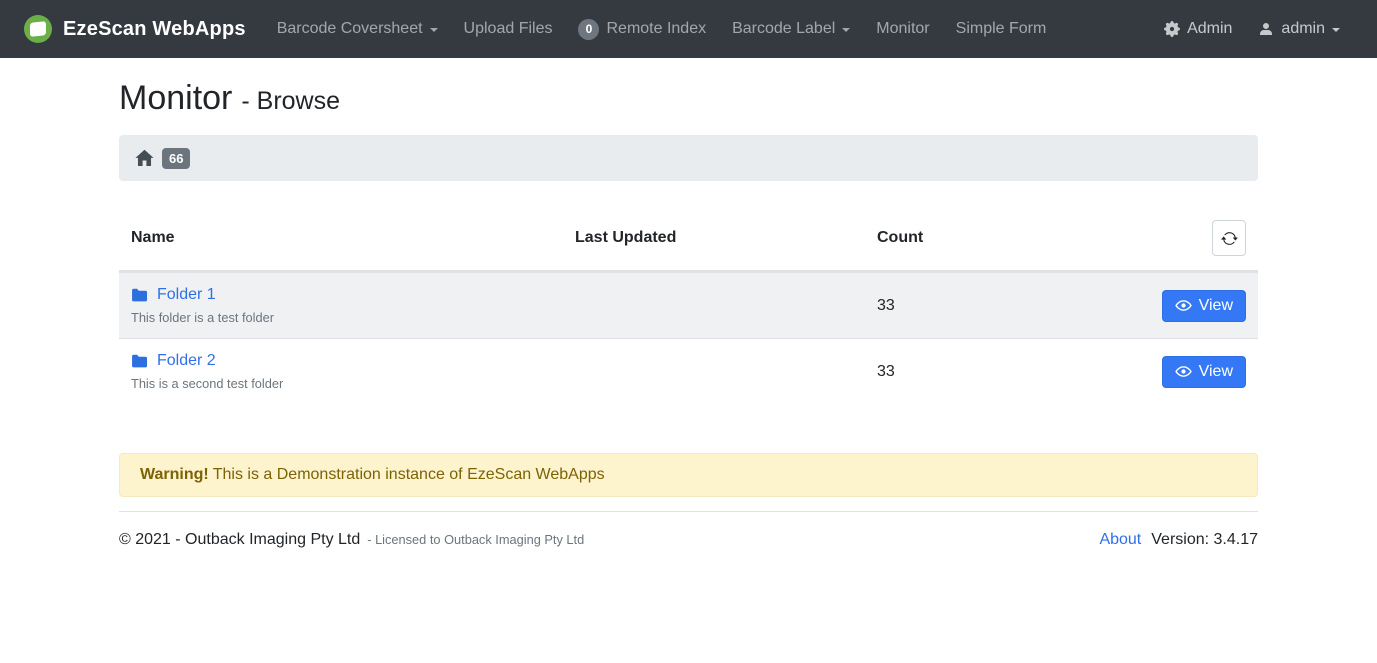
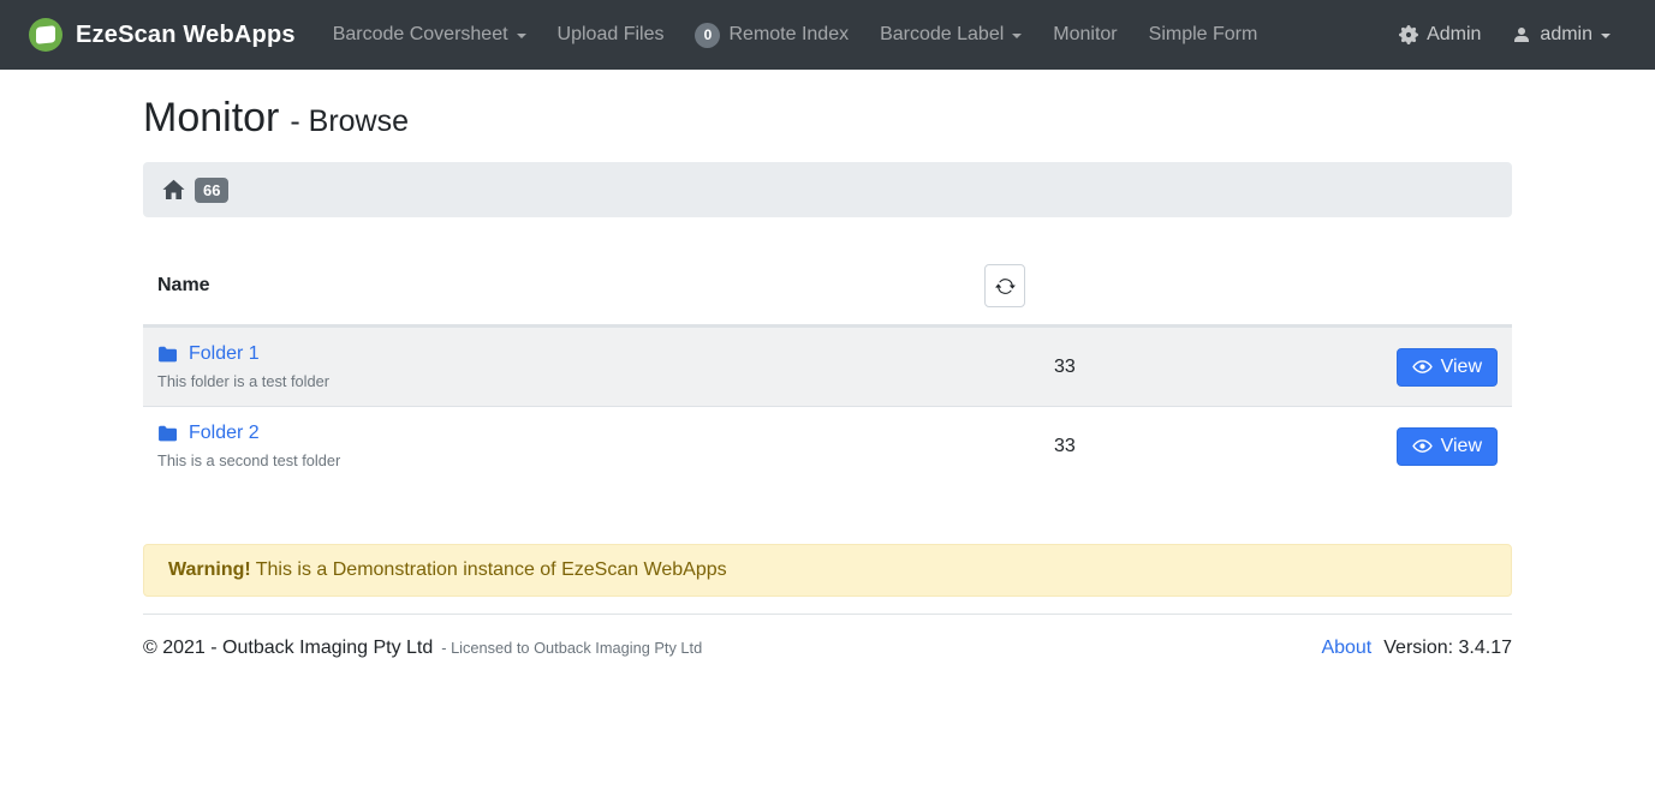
  EzeScan WebApps
  Barcode Coversheet
  Upload Files
  0
  Remote Index
  Barcode Label
  Monitor
  Simple Form
  Admin
  admin
  Monitor
  - Browse
  66
  Name
- Last Updated
- Count
  Folder 1
  This folder is a test folder
  33
  View
  Folder 2
  This is a second test folder
  33
  View
  Warning! This is a Demonstration instance of EzeScan WebApps
  © 2021 - Outback Imaging Pty Ltd
  - Licensed to Outback Imaging Pty Ltd
  About
  Version: 3.4.17
